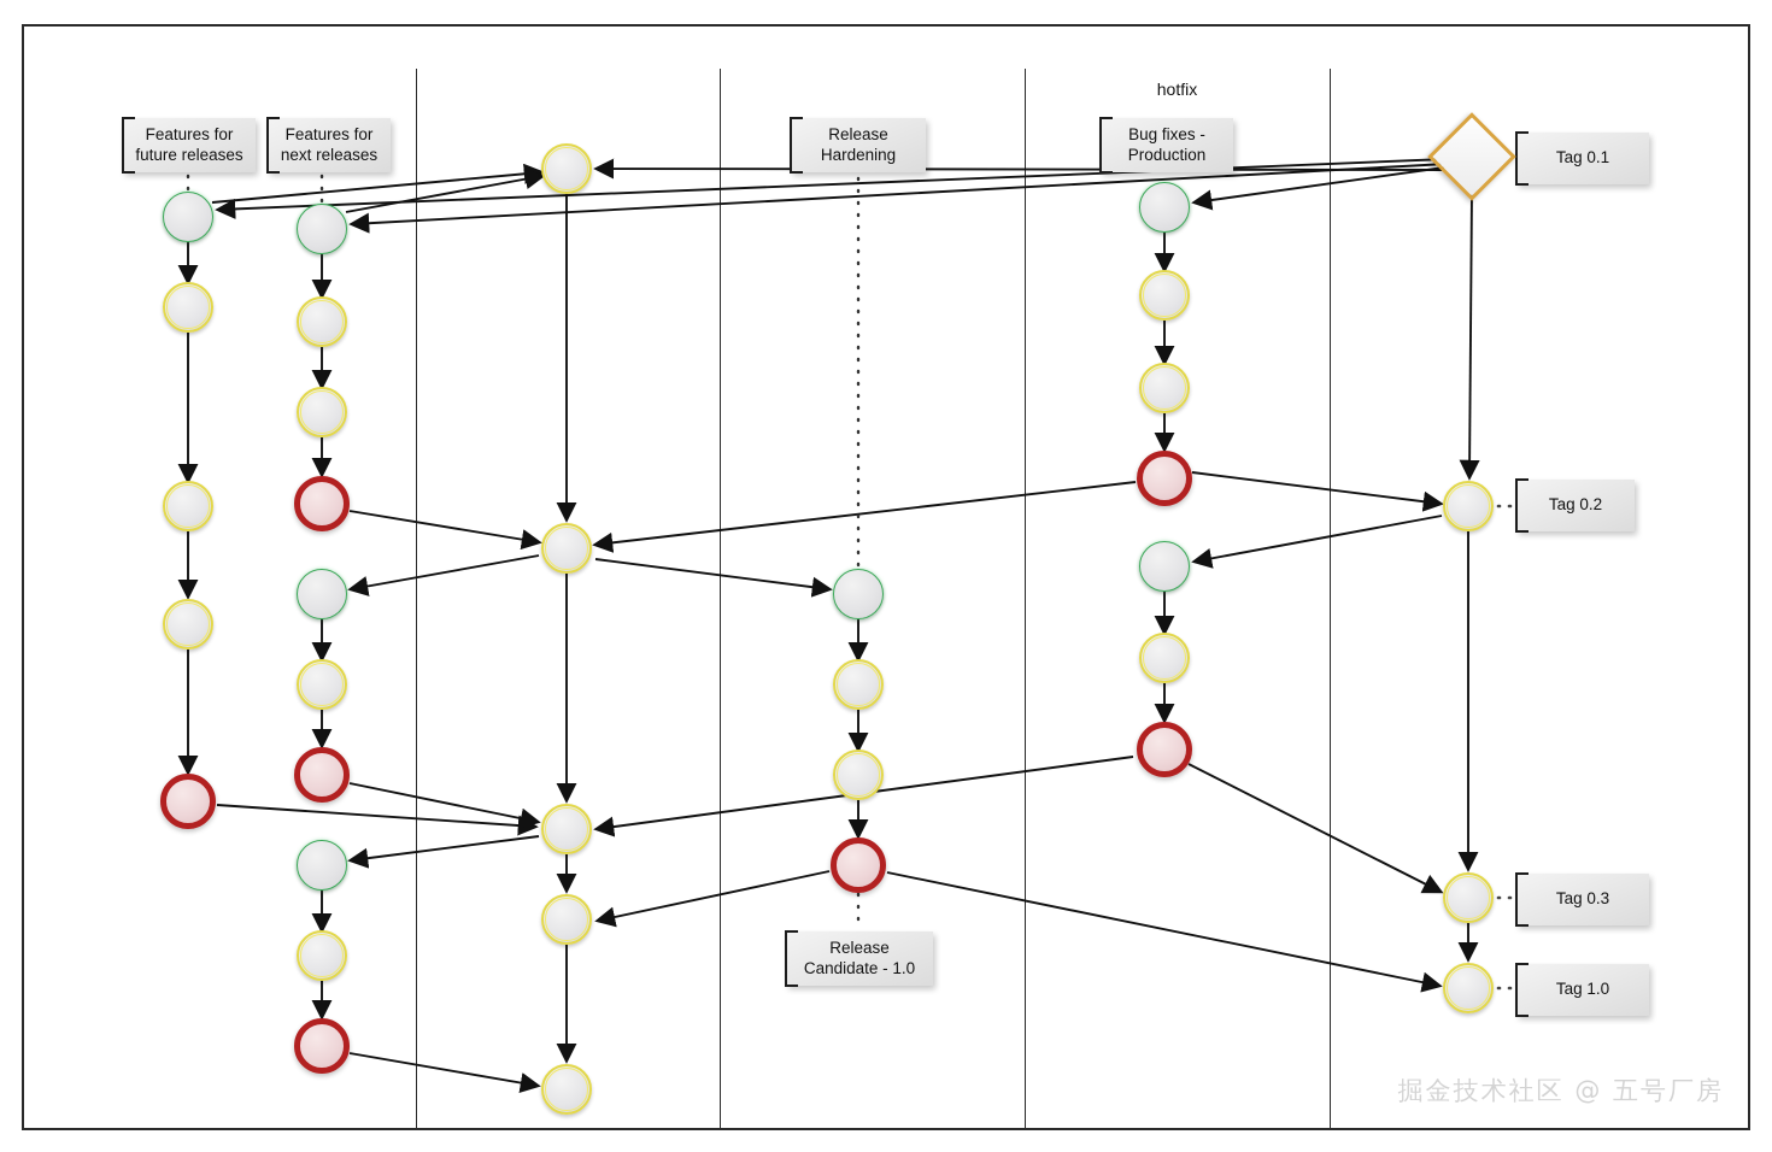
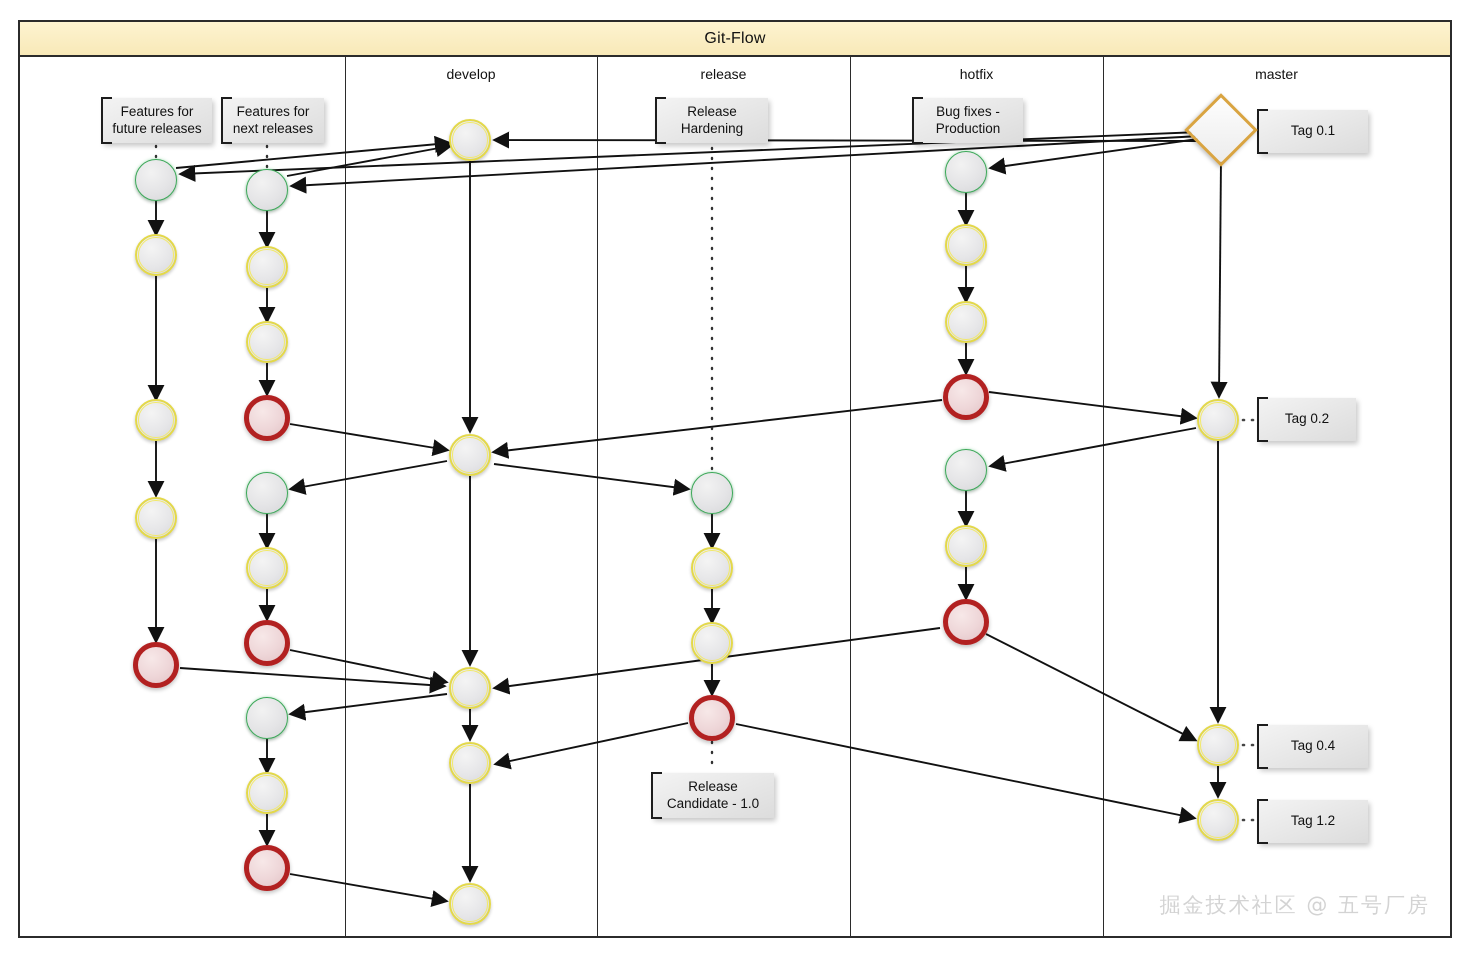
+ Git-Flow
+ develop
+ release
  hotfix
+ master
  Features for
  future releases
  Features for
  next releases
  Release
  Hardening
  Bug fixes -
  Production
  Tag 0.1
  Tag 0.2
- Tag 0.3
+ Tag 0.4
- Tag 1.0
+ Tag 1.2
  Release
  Candidate - 1.0
  掘金技术社区 @ 五号厂房
